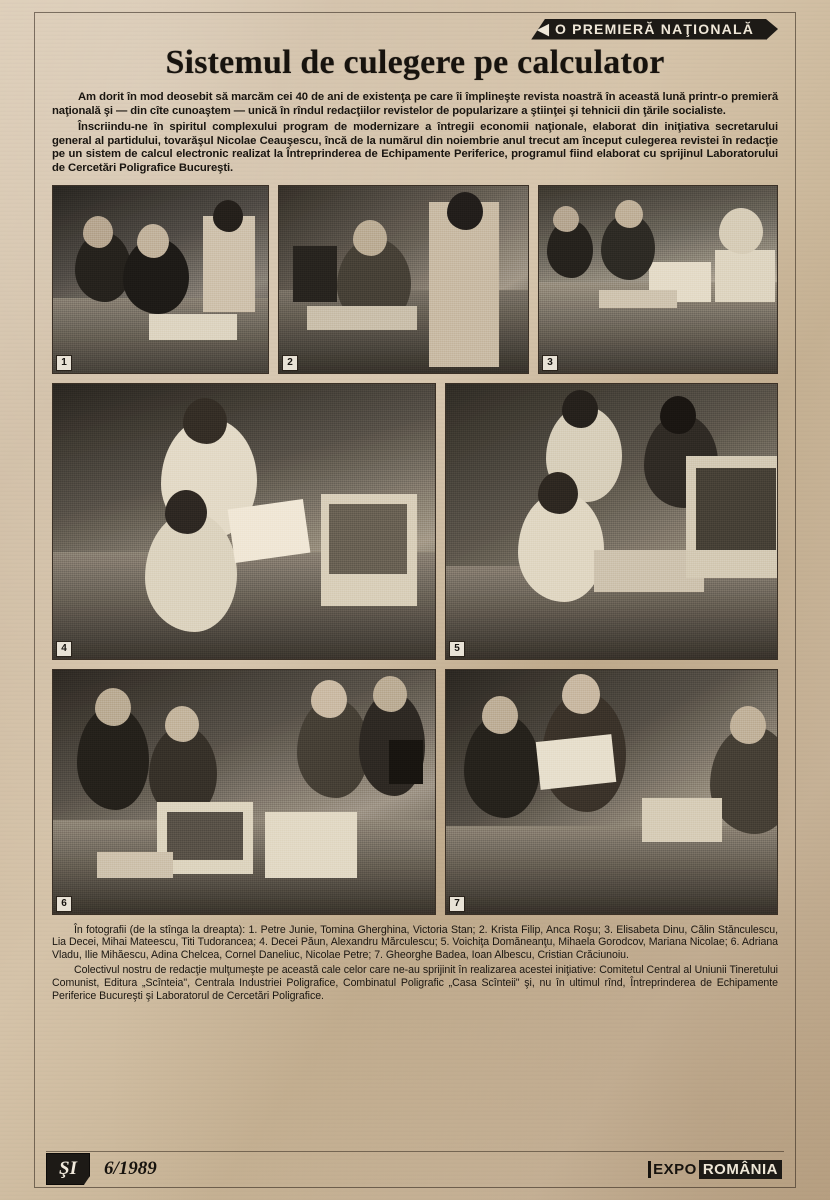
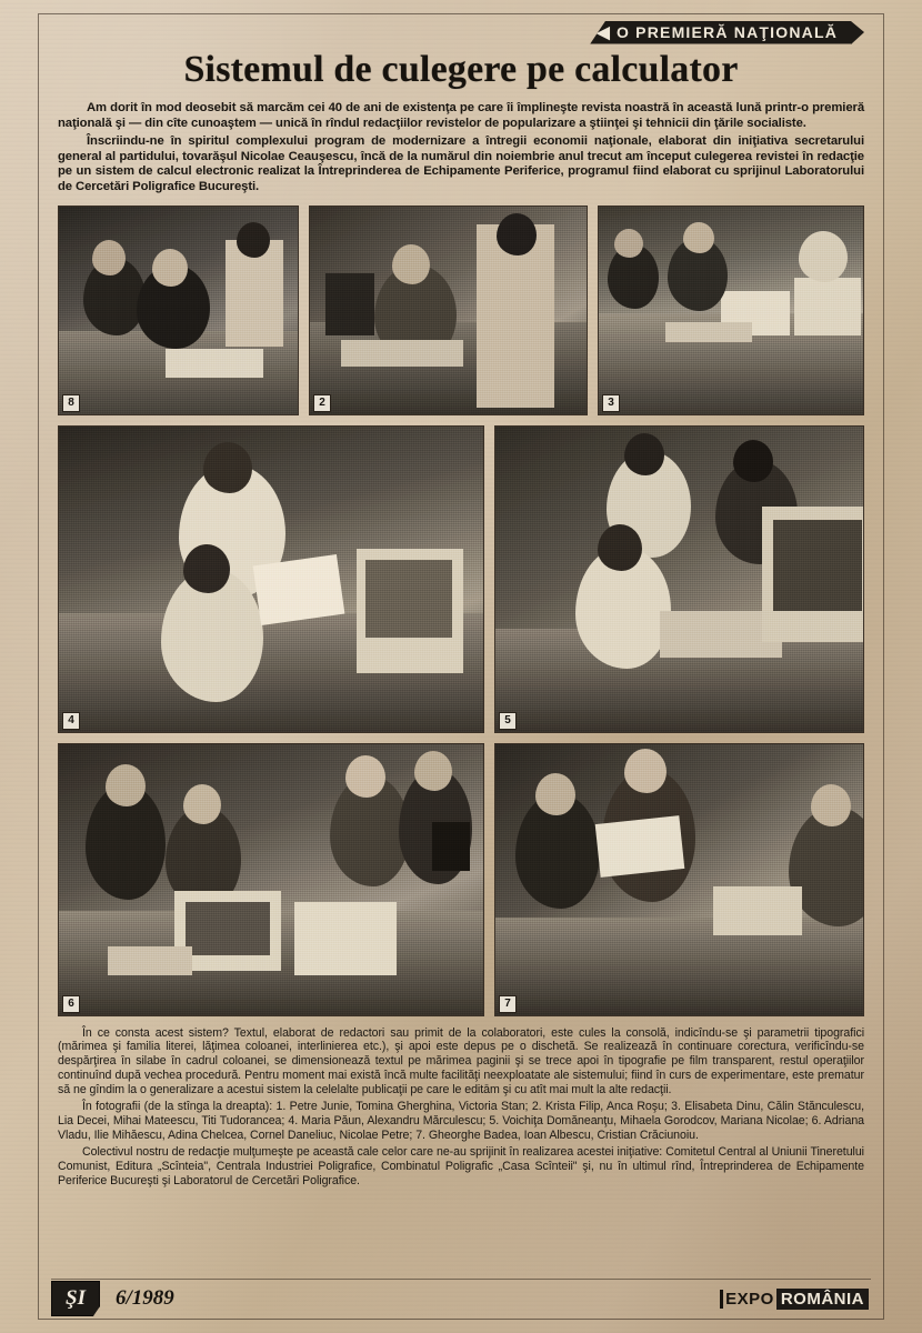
  ◀
  O PREMIERĂ NAŢIONALĂ
  Sistemul de culegere pe calculator
  Am dorit în mod deosebit să marcăm cei 40 de ani de existenţa pe care îi împlineşte revista noastră în această lună printr-o premieră naţională şi — din cîte cunoaştem — unică în rîndul redacţiilor revistelor de popularizare a ştiinţei şi tehnicii din ţările socialiste.
  Înscriindu-ne în spiritul complexului program de modernizare a întregii economii naţionale, elaborat din iniţiativa secretarului general al partidului, tovarăşul Nicolae Ceauşescu, încă de la numărul din noiembrie anul trecut am început culegerea revistei în redacţie pe un sistem de calcul electronic realizat la Întreprinderea de Echipamente Periferice, programul fiind elaborat cu sprijinul Laboratorului de Cercetări Poligrafice Bucureşti.
- 1
+ 8
  2
  3
  4
  5
  6
  7
+ În ce consta acest sistem? Textul, elaborat de redactori sau primit de la colaboratori, este cules la consolă, indicîndu-se şi parametrii tipografici (mărimea şi familia literei, lăţimea coloanei, interlinierea etc.), şi apoi este depus pe o dischetă. Se realizează în continuare corectura, verificîndu-se despărţirea în silabe în cadrul coloanei, se dimensionează textul pe mărimea paginii şi se trece apoi în tipografie pe film transparent, restul operaţiilor continuînd după vechea procedură. Pentru moment mai există încă multe facilităţi neexploatate ale sistemului; fiind în curs de experimentare, este prematur să ne gîndim la o generalizare a acestui sistem la celelalte publicaţii pe care le editām şi cu atît mai mult la alte redacţii.
- În fotografii (de la stînga la dreapta): 1. Petre Junie, Tomina Gherghina, Victoria Stan; 2. Krista Filip, Anca Roşu; 3. Elisabeta Dinu, Călin Stănculescu, Lia Decei, Mihai Mateescu, Titi Tudoranceа; 4. Decei Păun, Alexandru Mărculescu; 5. Voichiţa Domăneanţu, Mihaela Gorodcov, Mariana Nicolae; 6. Adriana Vladu, Ilie Mihăescu, Adina Chelcea, Cornel Daneliuc, Nicolae Petre; 7. Gheorghe Badea, Ioan Albescu, Cristian Crăciunoiu.
+ În fotografii (de la stînga la dreapta): 1. Petre Junie, Tomina Gherghina, Victoria Stan; 2. Krista Filip, Anca Roşu; 3. Elisabeta Dinu, Călin Stănculescu, Lia Decei, Mihai Mateescu, Titi Tudoranceа; 4. Maria Păun, Alexandru Mărculescu; 5. Voichiţa Domăneanţu, Mihaela Gorodcov, Mariana Nicolae; 6. Adriana Vladu, Ilie Mihăescu, Adina Chelcea, Cornel Daneliuc, Nicolae Petre; 7. Gheorghe Badea, Ioan Albescu, Cristian Crăciunoiu.
  Colectivul nostru de redacţie mulţumeşte pe această cale celor care ne-au sprijinit în realizarea acestei iniţiative: Comitetul Central al Uniunii Tineretului Comunist, Editura „Scînteia", Centrala Industriei Poligrafice, Combinatul Poligrafic „Casa Scînteii" şi, nu în ultimul rînd, Întreprinderea de Echipamente Periferice Bucureşti şi Laboratorul de Cercetări Poligrafice.
  ŞI
  6/1989
  EXPO
  ROMÂNIA
